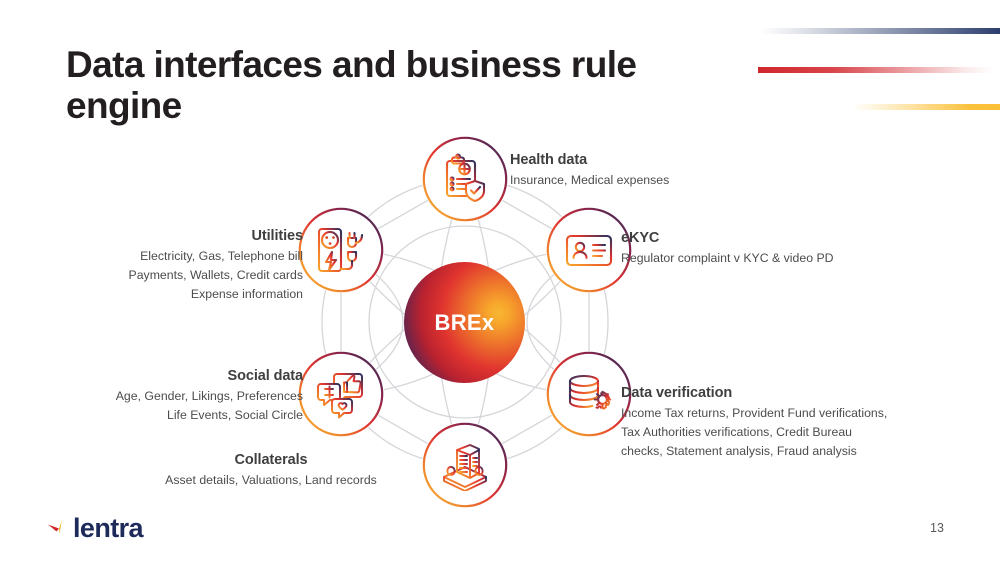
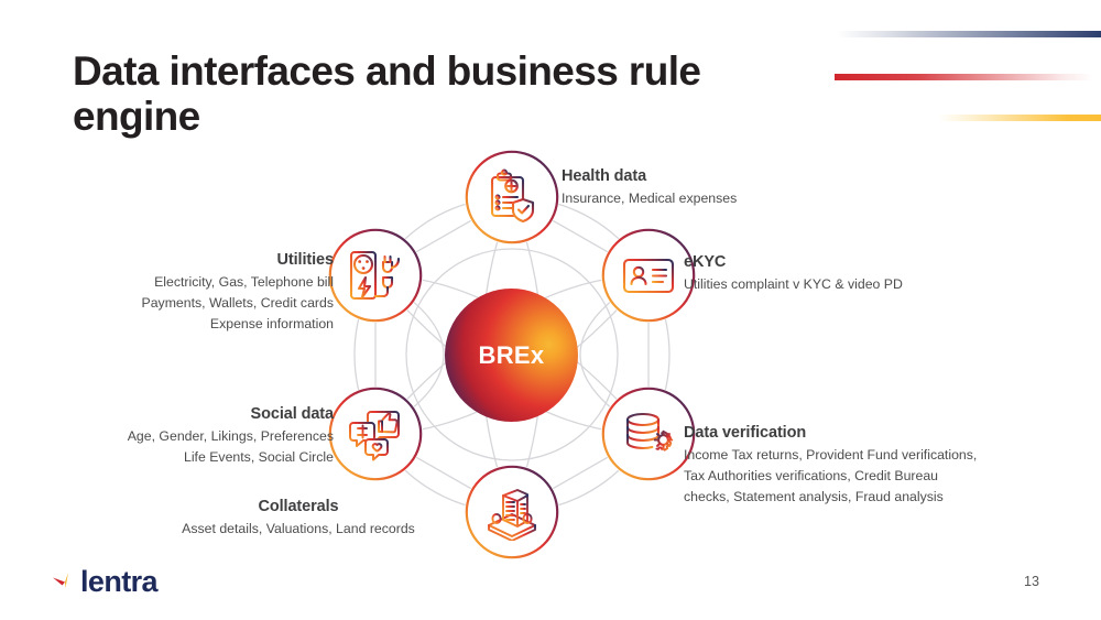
  Data interfaces and business rule engine
  BREx
  Health data
  Insurance, Medical expenses
  eKYC
- Regulator complaint v KYC & video PD
+ Utilities complaint v KYC & video PD
  Data verification
  Income Tax returns, Provident Fund verifications,
  Tax Authorities verifications, Credit Bureau
  checks, Statement analysis, Fraud analysis
  Collaterals
  Asset details, Valuations, Land records
  Social data
  Age, Gender, Likings, Preferences
  Life Events, Social Circle
  Utilities
  Electricity, Gas, Telephone bill
  Payments, Wallets, Credit cards
  Expense information
  lentra
  13
